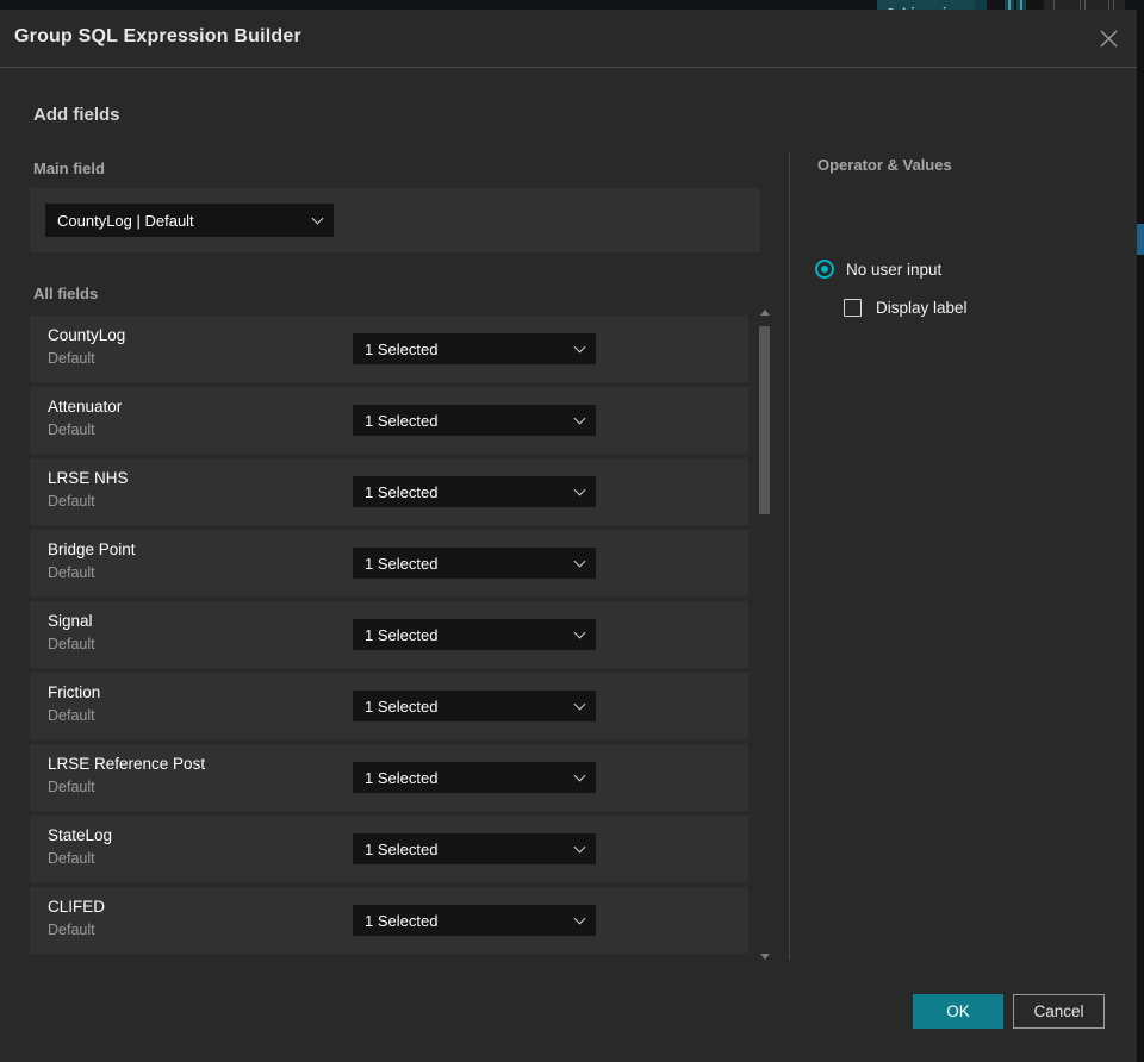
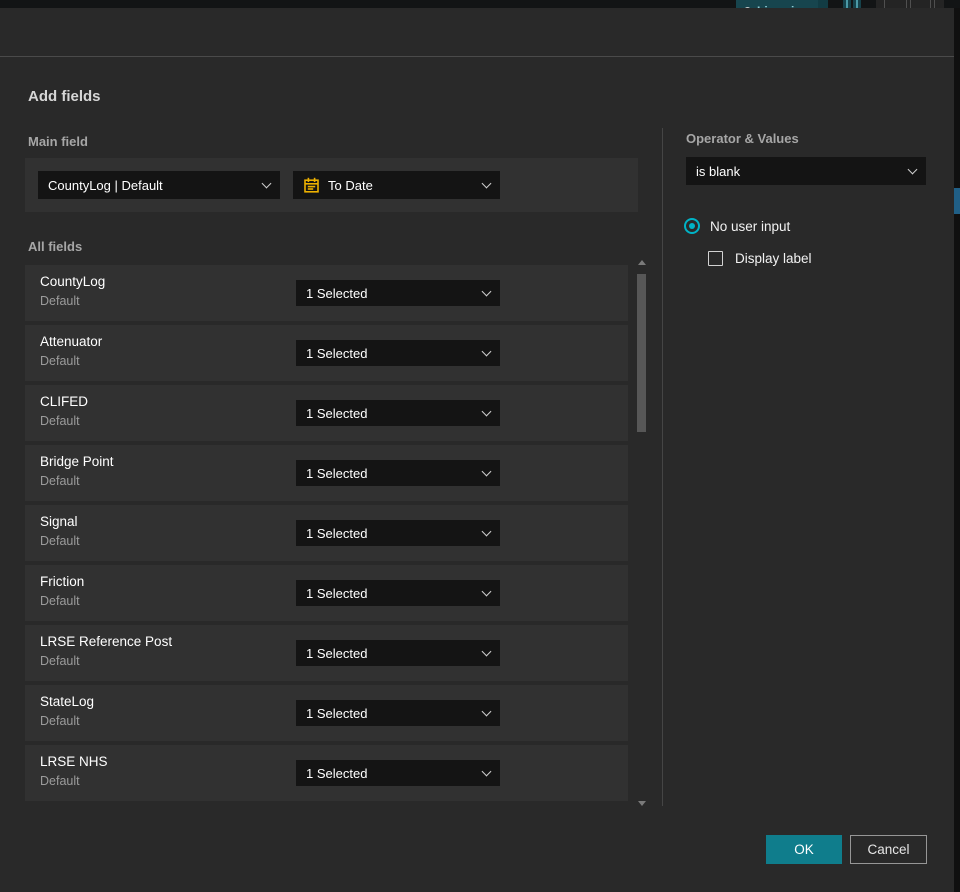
- Group SQL Expression Builder
  Add fields
  Main field
  CountyLog | Default
+ To Date
  All fields
  CountyLog
  Default
  1 Selected
  Attenuator
  Default
  1 Selected
- LRSE NHS
+ CLIFED
  Default
  1 Selected
  Bridge Point
  Default
  1 Selected
  Signal
  Default
  1 Selected
  Friction
  Default
  1 Selected
  LRSE Reference Post
  Default
  1 Selected
  StateLog
  Default
  1 Selected
- CLIFED
+ LRSE NHS
  Default
  1 Selected
  Operator & Values
+ is blank
  No user input
  Display label
  OK
  Cancel
